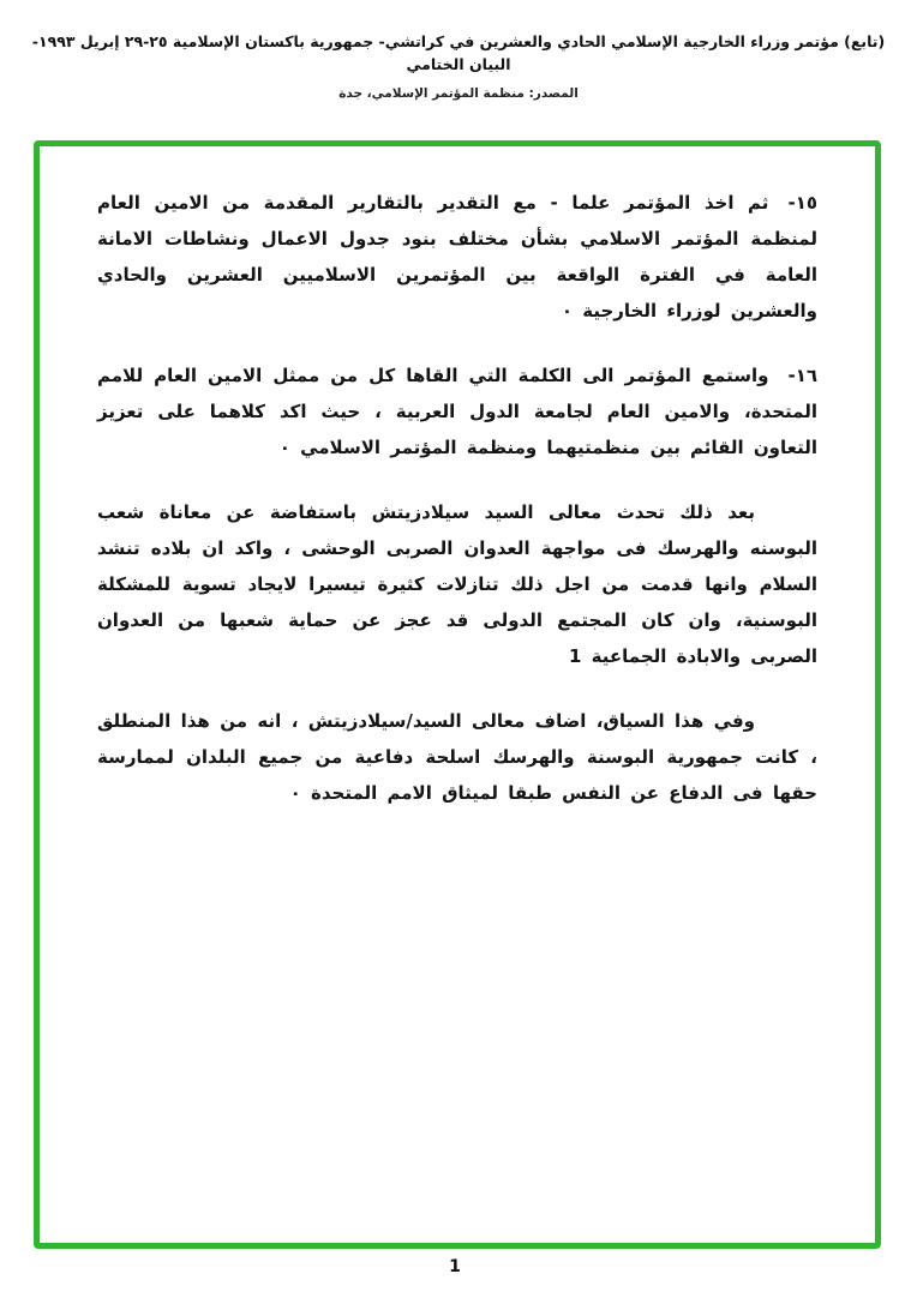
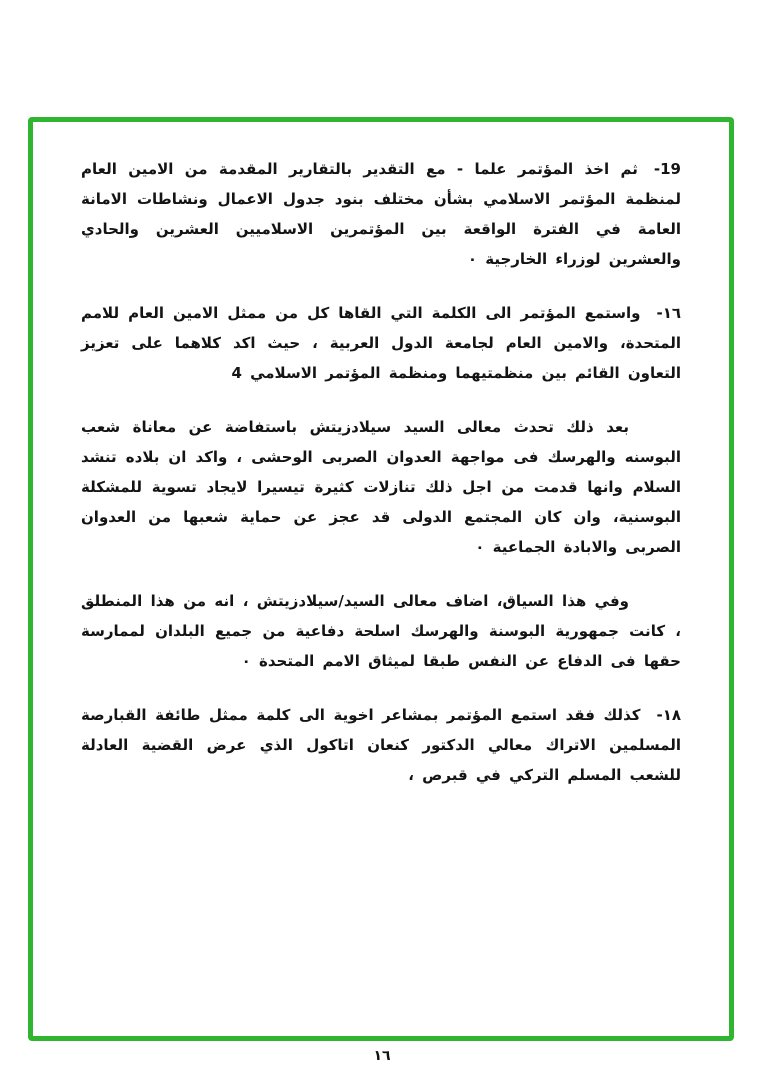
- (تابع) مؤتمر وزراء الخارجية الإسلامي الحادي والعشرين في كراتشي- جمهورية باكستان الإسلامية ٢٥-٢٩ إبريل ١٩٩٣- البيان الختامي
- المصدر: منظمة المؤتمر الإسلامي، جدة
- ١٥-ثم اخذ المؤتمر علما - مع التقدير بالتقارير المقدمة من الامين العام لمنظمة المؤتمر الاسلامي بشأن مختلف بنود جدول الاعمال ونشاطات الامانة العامة في الفترة الواقعة بين المؤتمرين الاسلاميين العشرين والحادي والعشرين لوزراء الخارجية ٠
+ 19-ثم اخذ المؤتمر علما - مع التقدير بالتقارير المقدمة من الامين العام لمنظمة المؤتمر الاسلامي بشأن مختلف بنود جدول الاعمال ونشاطات الامانة العامة في الفترة الواقعة بين المؤتمرين الاسلاميين العشرين والحادي والعشرين لوزراء الخارجية ٠
- ١٦-واستمع المؤتمر الى الكلمة التي القاها كل من ممثل الامين العام للامم المتحدة، والامين العام لجامعة الدول العربية ، حيث اكد كلاهما على تعزيز التعاون القائم بين منظمتيهما ومنظمة المؤتمر الاسلامي ٠
+ ١٦-واستمع المؤتمر الى الكلمة التي القاها كل من ممثل الامين العام للامم المتحدة، والامين العام لجامعة الدول العربية ، حيث اكد كلاهما على تعزيز التعاون القائم بين منظمتيهما ومنظمة المؤتمر الاسلامي 4
- بعد ذلك تحدث معالى السيد سيلادزيتش باستفاضة عن معاناة شعب البوسنه والهرسك فى مواجهة العدوان الصربى الوحشى ، واكد ان بلاده تنشد السلام وانها قدمت من اجل ذلك تنازلات كثيرة تيسيرا لايجاد تسوية للمشكلة البوسنية، وان كان المجتمع الدولى قد عجز عن حماية شعبها من العدوان الصربى والابادة الجماعية 1
+ بعد ذلك تحدث معالى السيد سيلادزيتش باستفاضة عن معاناة شعب البوسنه والهرسك فى مواجهة العدوان الصربى الوحشى ، واكد ان بلاده تنشد السلام وانها قدمت من اجل ذلك تنازلات كثيرة تيسيرا لايجاد تسوية للمشكلة البوسنية، وان كان المجتمع الدولى قد عجز عن حماية شعبها من العدوان الصربى والابادة الجماعية ٠
  وفي هذا السياق، اضاف معالى السيد/سيلادزيتش ، انه من هذا المنطلق ، كانت جمهورية البوسنة والهرسك اسلحة دفاعية من جميع البلدان لممارسة حقها فى الدفاع عن النفس طبقا لميثاق الامم المتحدة ٠
+ ١٨-كذلك فقد استمع المؤتمر بمشاعر اخوية الى كلمة ممثل طائفة القبارصة المسلمين الاتراك معالي الدكتور كنعان اتاكول الذي عرض القضية العادلة للشعب المسلم التركي في قبرص ،
- 1
+ ١٦
